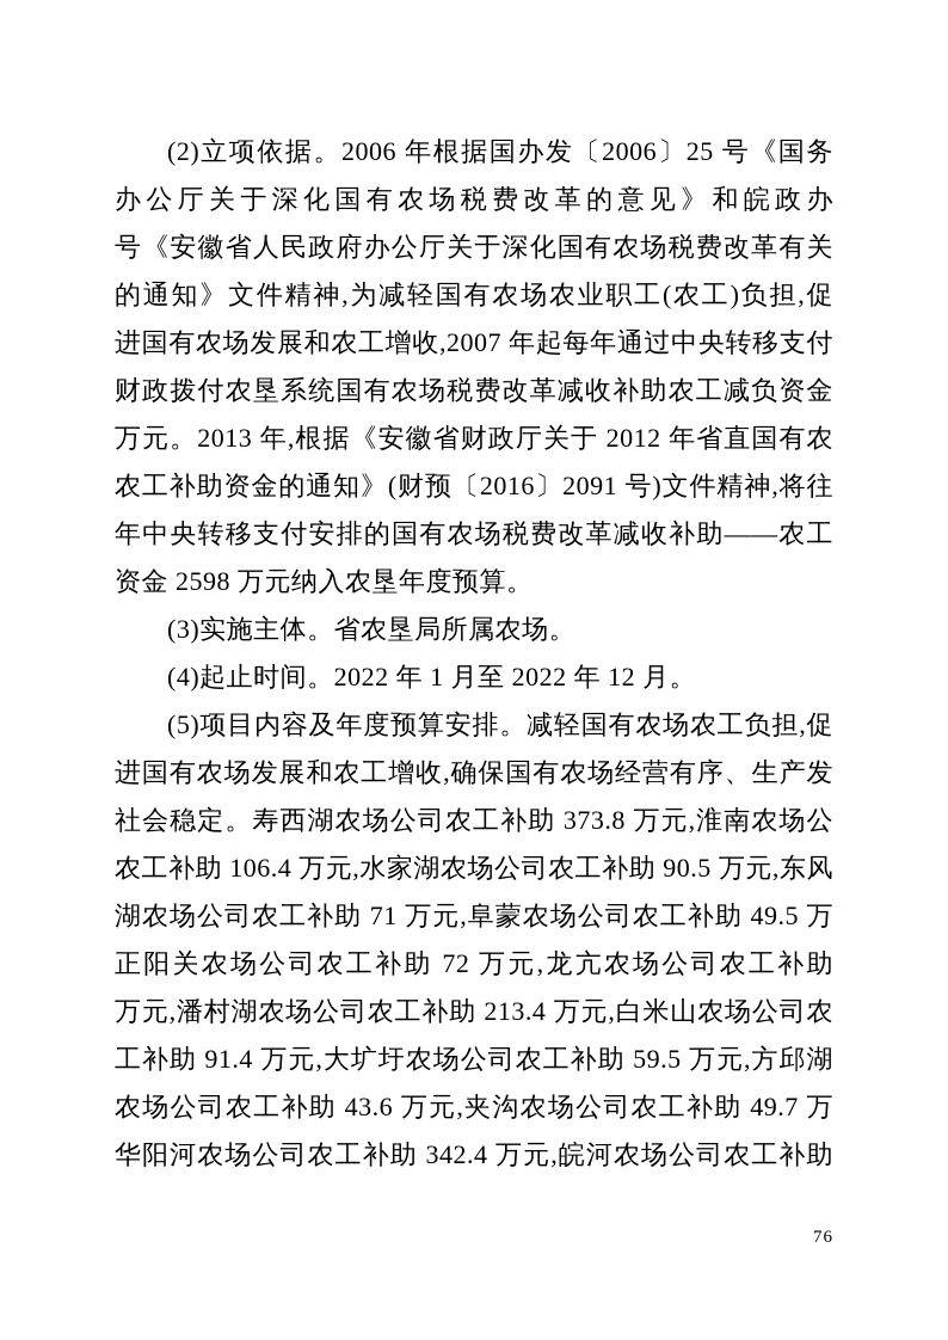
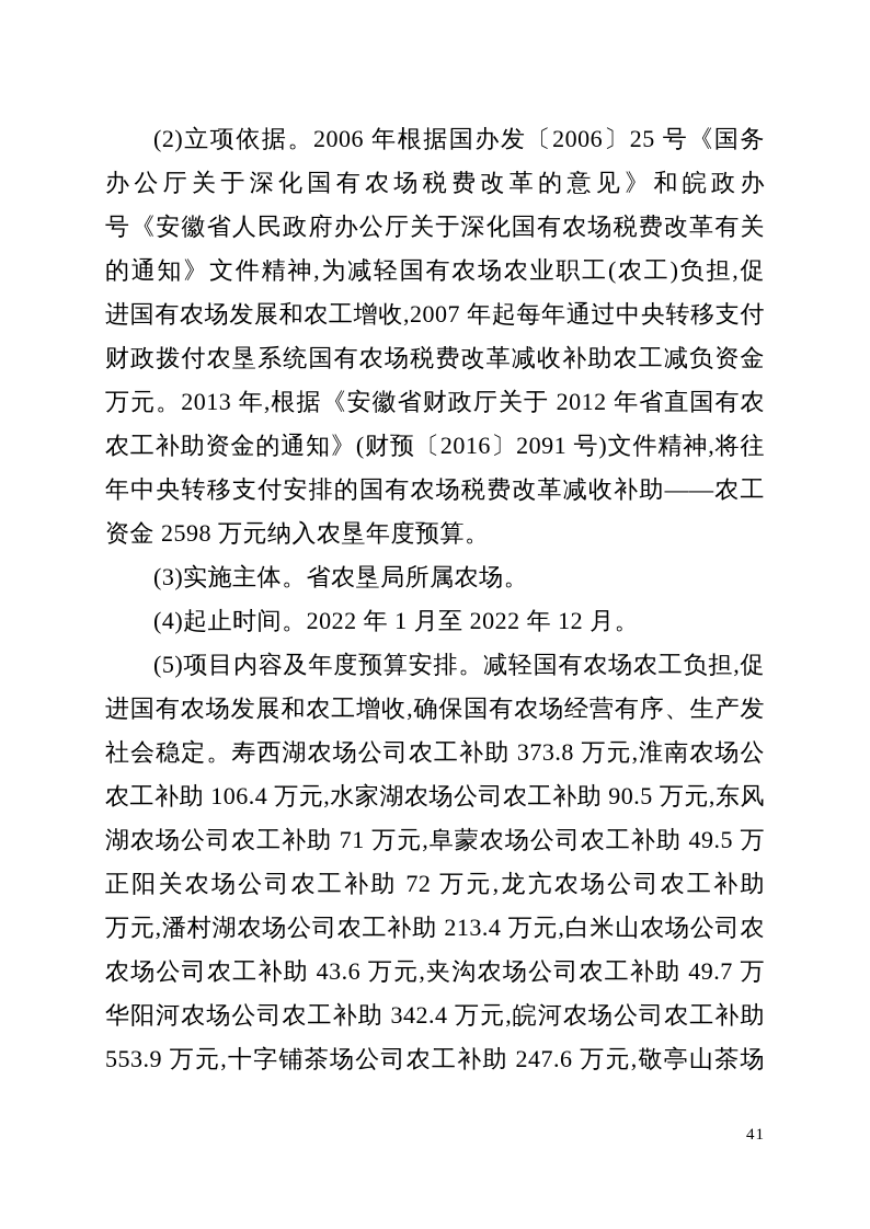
  (2)立项依据。2006 年根据国办发〔2006〕25 号《国务
  办公厅关于深化国有农场税费改革的意见》和皖政办
  号《安徽省人民政府办公厅关于深化国有农场税费改革有关
  的通知》文件精神,为减轻国有农场农业职工(农工)负担,促
  进国有农场发展和农工增收,2007 年起每年通过中央转移支付
  财政拨付农垦系统国有农场税费改革减收补助农工减负资金
  万元。2013 年,根据《安徽省财政厅关于 2012 年省直国有农
  农工补助资金的通知》(财预〔2016〕2091 号)文件精神,将往
  年中央转移支付安排的国有农场税费改革减收补助——农工
  资金 2598 万元纳入农垦年度预算。
  (3)实施主体。省农垦局所属农场。
  (4)起止时间。2022 年 1 月至 2022 年 12 月。
  (5)项目内容及年度预算安排。减轻国有农场农工负担,促
  进国有农场发展和农工增收,确保国有农场经营有序、生产发
  社会稳定。寿西湖农场公司农工补助 373.8 万元,淮南农场公
  农工补助 106.4 万元,水家湖农场公司农工补助 90.5 万元,东风
  湖农场公司农工补助 71 万元,阜蒙农场公司农工补助 49.5 万
  正阳关农场公司农工补助 72 万元,龙亢农场公司农工补助
  万元,潘村湖农场公司农工补助 213.4 万元,白米山农场公司农
- 工补助 91.4 万元,大圹圩农场公司农工补助 59.5 万元,方邱湖
  农场公司农工补助 43.6 万元,夹沟农场公司农工补助 49.7 万
  华阳河农场公司农工补助 342.4 万元,皖河农场公司农工补助
+ 553.9 万元,十字铺茶场公司农工补助 247.6 万元,敬亭山茶场
- 76
+ 41
